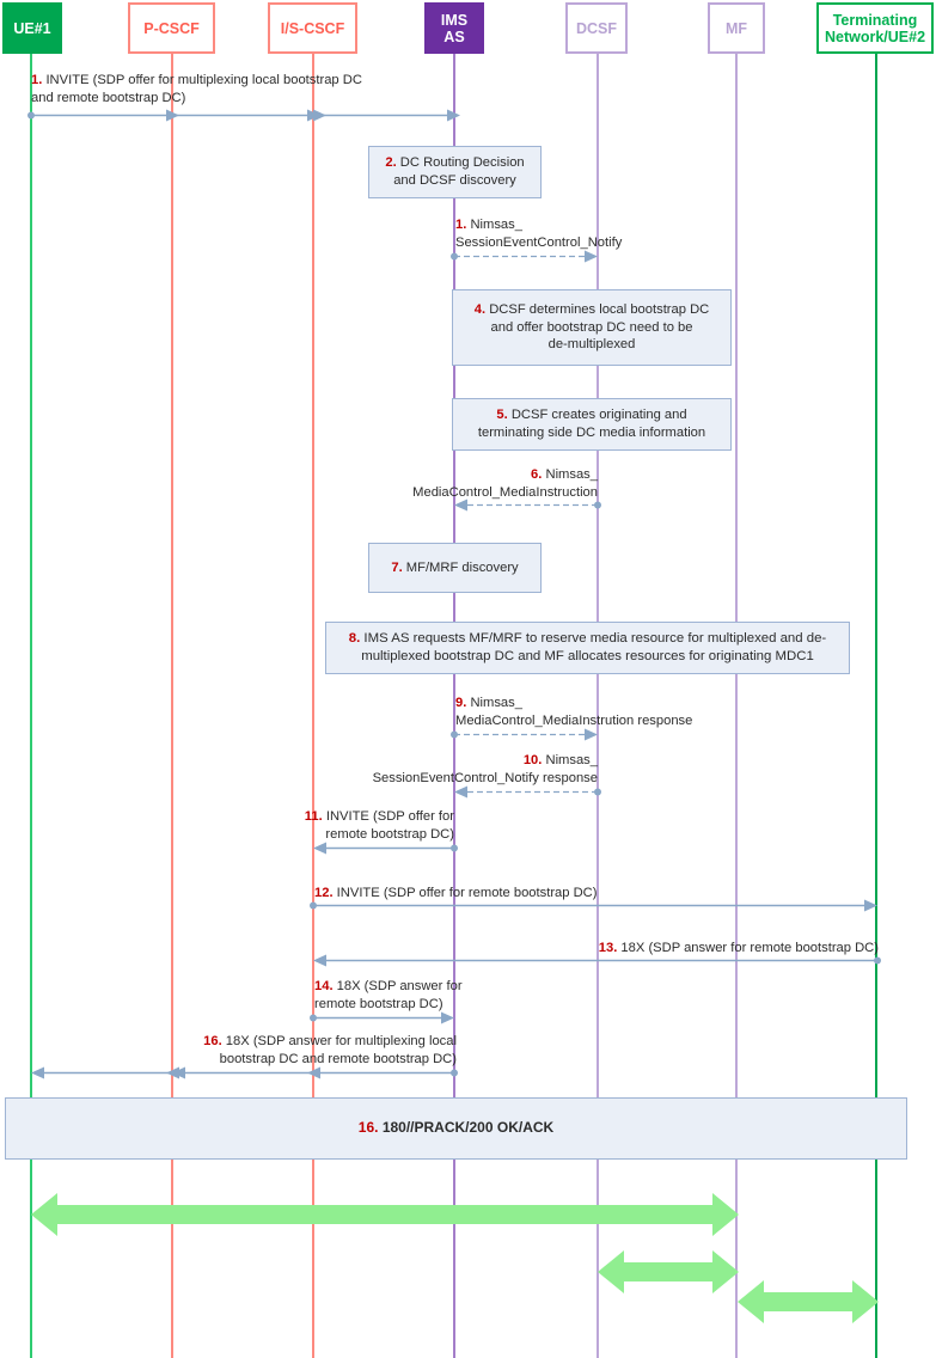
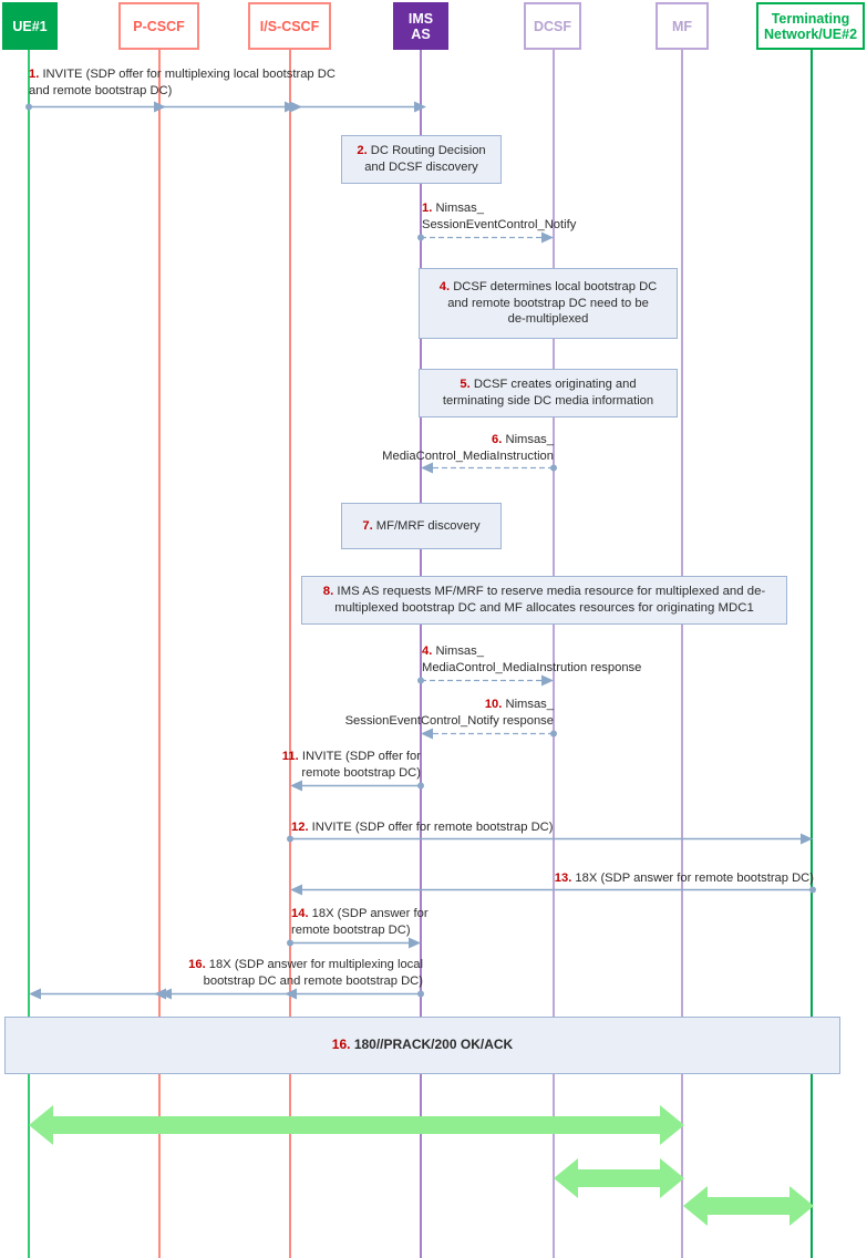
  UE#1
  P-CSCF
  I/S-CSCF
  IMS
  AS
  DCSF
  MF
  Terminating
  Network/UE#2
  1. INVITE (SDP offer for multiplexing local bootstrap DC
  and remote bootstrap DC)
  2. DC Routing Decision
  and DCSF discovery
  1. Nimsas_
  SessionEventControl_Notify
  4. DCSF determines local bootstrap DC
- and offer bootstrap DC need to be
+ and remote bootstrap DC need to be
  de-multiplexed
  5. DCSF creates originating and
  terminating side DC media information
  6. Nimsas_
  MediaControl_MediaInstruction
  7. MF/MRF discovery
  8. IMS AS requests MF/MRF to reserve media resource for multiplexed and de-
  multiplexed bootstrap DC and MF allocates resources for originating MDC1
- 9. Nimsas_
+ 4. Nimsas_
  MediaControl_MediaInstrution response
  10. Nimsas_
  SessionEventControl_Notify response
  11. INVITE (SDP offer for
  remote bootstrap DC)
  12. INVITE (SDP offer for remote bootstrap DC)
  13. 18X (SDP answer for remote bootstrap DC)
  14. 18X (SDP answer for
  remote bootstrap DC)
  16. 18X (SDP answer for multiplexing local
  bootstrap DC and remote bootstrap DC)
  16. 180//PRACK/200 OK/ACK
